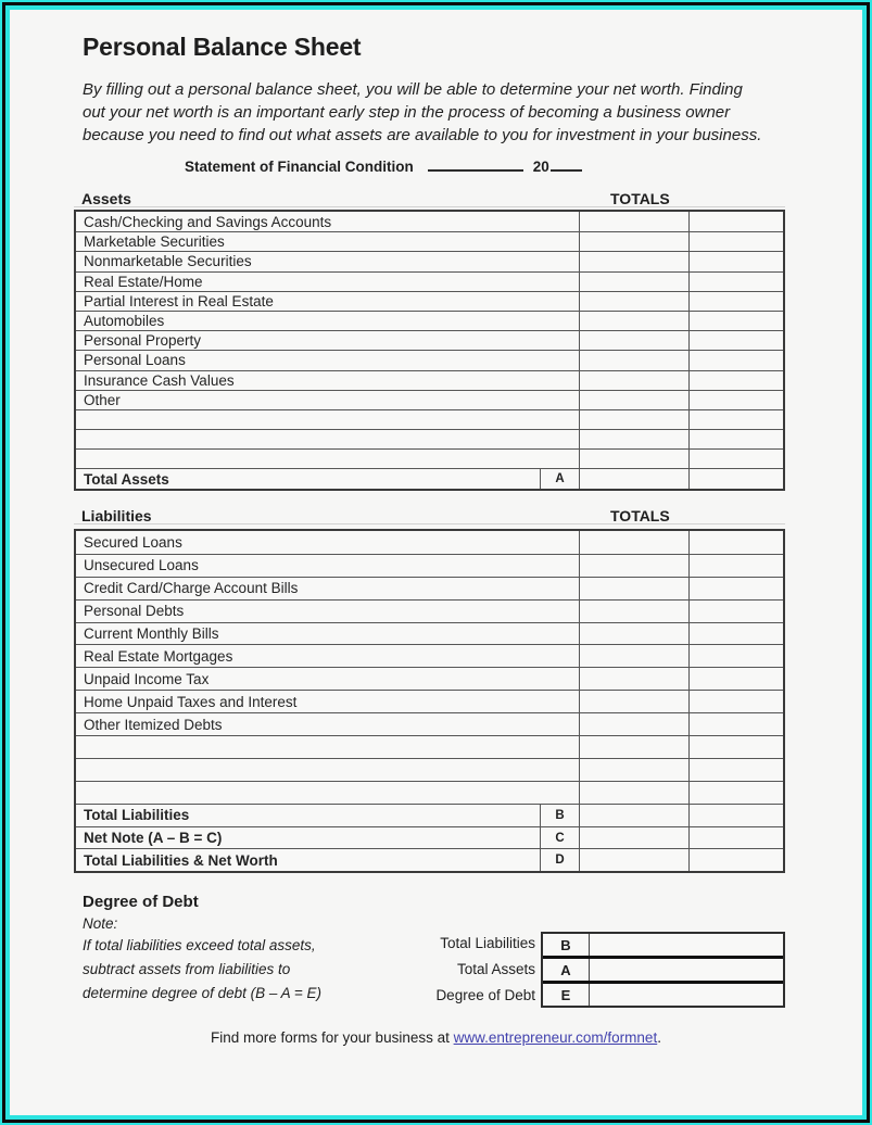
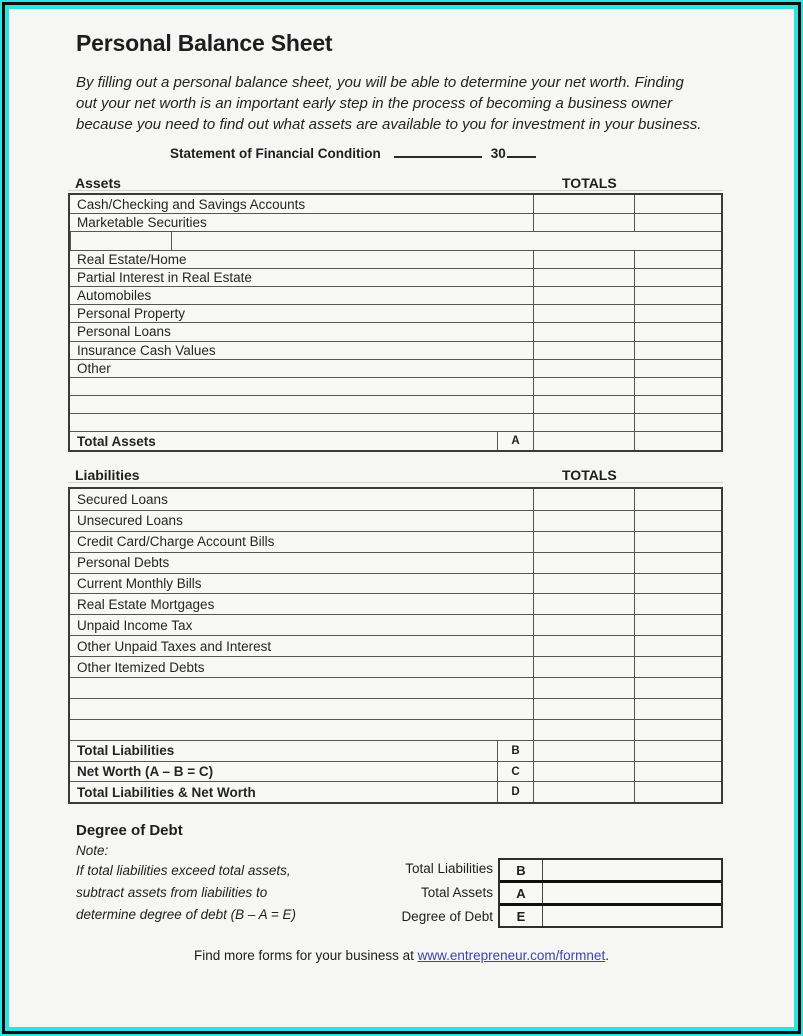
  Personal Balance Sheet
  By filling out a personal balance sheet, you will be able to determine your net worth. Finding
  out your net worth is an important early step in the process of becoming a business owner
  because you need to find out what assets are available to you for investment in your business.
- Statement of Financial Condition 20
+ Statement of Financial Condition 30
  Assets
  TOTALS
  Cash/Checking and Savings Accounts
  Marketable Securities
- Nonmarketable Securities
  Real Estate/Home
  Partial Interest in Real Estate
  Automobiles
  Personal Property
  Personal Loans
  Insurance Cash Values
  Other
  Total Assets
  A
  Liabilities
  TOTALS
  Secured Loans
  Unsecured Loans
  Credit Card/Charge Account Bills
  Personal Debts
  Current Monthly Bills
  Real Estate Mortgages
  Unpaid Income Tax
- Home Unpaid Taxes and Interest
+ Other Unpaid Taxes and Interest
  Other Itemized Debts
  Total Liabilities
  B
- Net Note (A – B = C)
+ Net Worth (A – B = C)
  C
  Total Liabilities & Net Worth
  D
  Degree of Debt
  Note:
  If total liabilities exceed total assets,
  subtract assets from liabilities to
  determine degree of debt (B – A = E)
  Total Liabilities
  Total Assets
  Degree of Debt
  B
  A
  E
  Find more forms for your business at www.entrepreneur.com/formnet.
